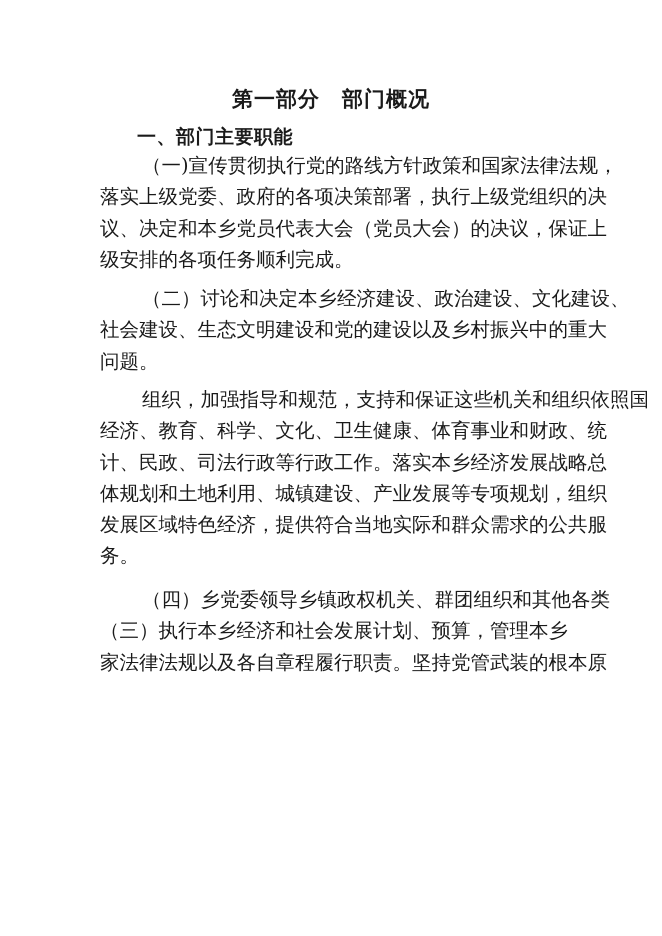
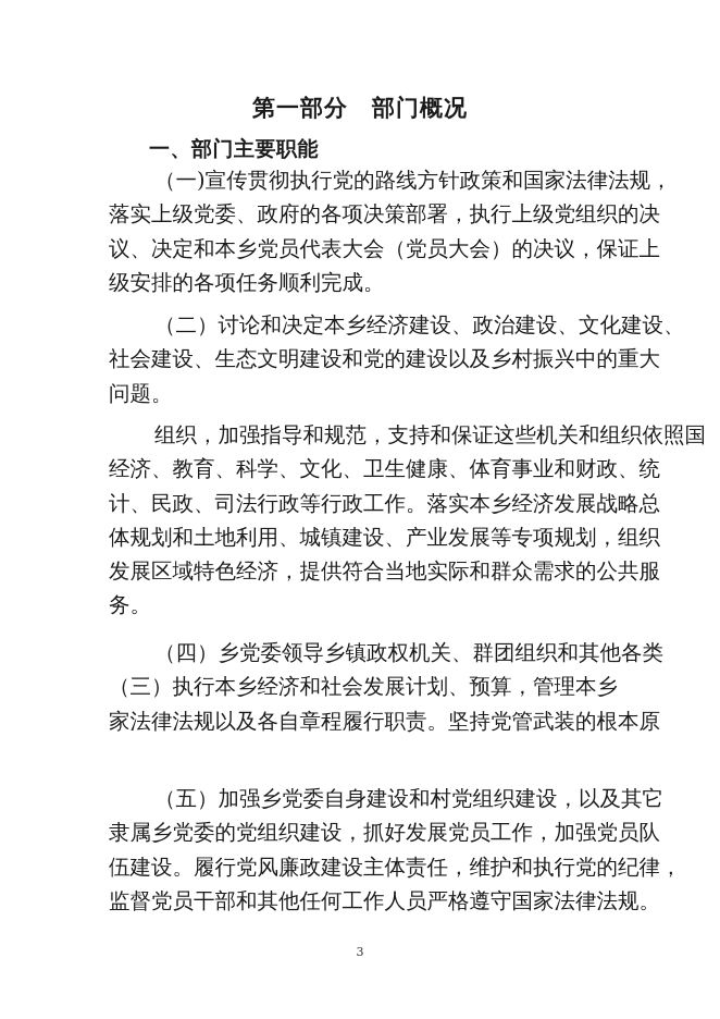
  第一部分 部门概况
  一、部门主要职能
  （一)宣传贯彻执行党的路线方针政策和国家法律法规，
  落实上级党委、政府的各项决策部署，执行上级党组织的决
  议、决定和本乡党员代表大会（党员大会）的决议，保证上
  级安排的各项任务顺利完成。
  （二）讨论和决定本乡经济建设、政治建设、文化建设、
  社会建设、生态文明建设和党的建设以及乡村振兴中的重大
  问题。
  组织，加强指导和规范，支持和保证这些机关和组织依照国
  经济、教育、科学、文化、卫生健康、体育事业和财政、统
  计、民政、司法行政等行政工作。落实本乡经济发展战略总
  体规划和土地利用、城镇建设、产业发展等专项规划，组织
  发展区域特色经济，提供符合当地实际和群众需求的公共服
  务。
  （四）乡党委领导乡镇政权机关、群团组织和其他各类
  （三）执行本乡经济和社会发展计划、预算，管理本乡
  家法律法规以及各自章程履行职责。坚持党管武装的根本原
+ （五）加强乡党委自身建设和村党组织建设，以及其它
+ 隶属乡党委的党组织建设，抓好发展党员工作，加强党员队
+ 伍建设。履行党风廉政建设主体责任，维护和执行党的纪律，
+ 监督党员干部和其他任何工作人员严格遵守国家法律法规。
+ 3
